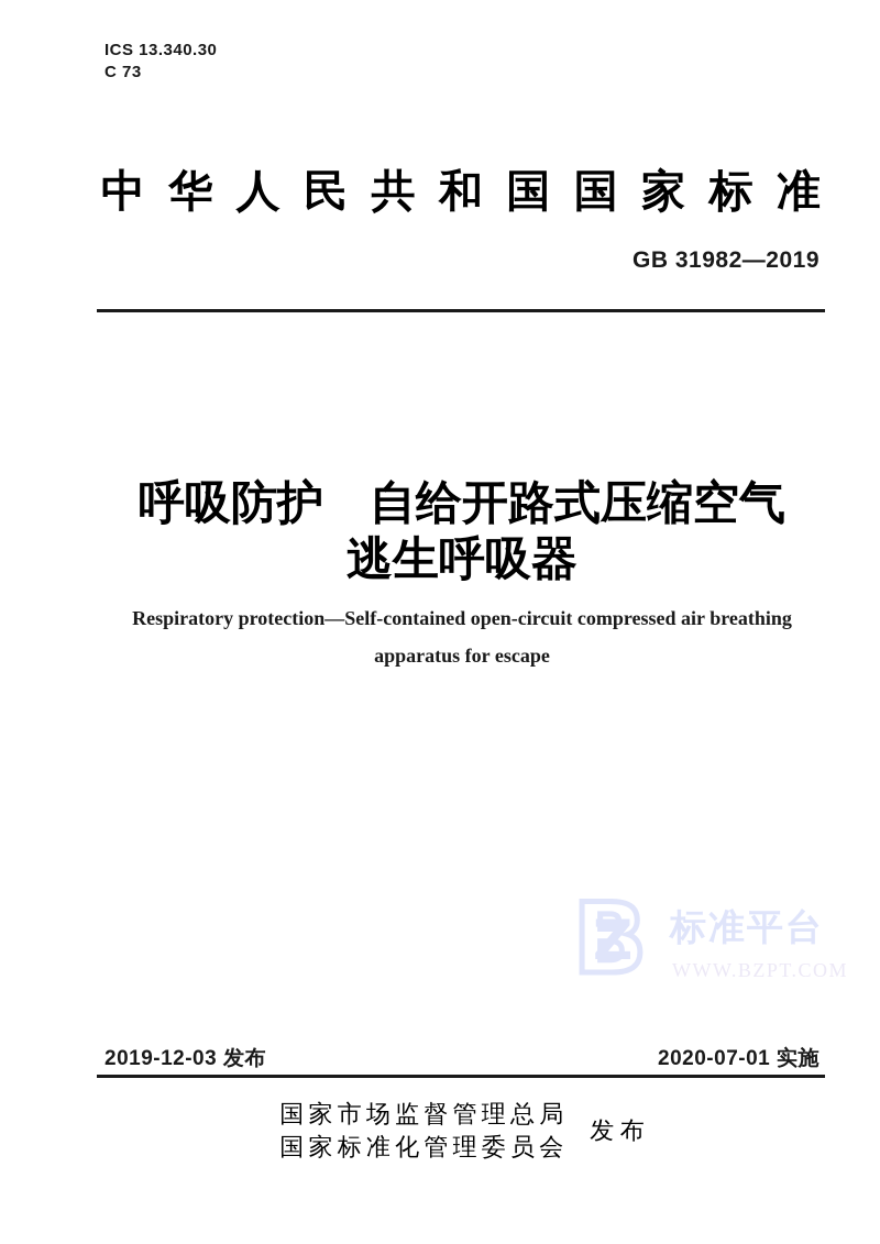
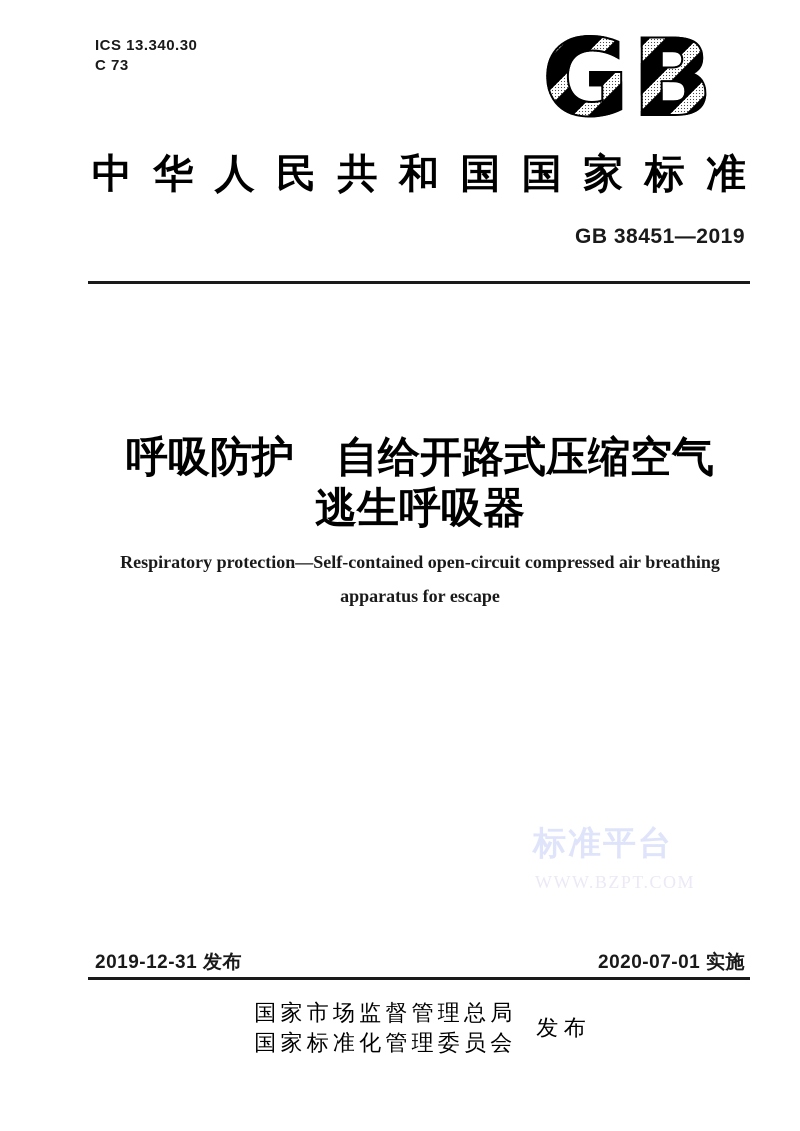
  ICS 13.340.30
  C 73
+ GB
  中华人民共和国国家标准
- GB 31982—2019
+ GB 38451—2019
  呼吸防护 自给开路式压缩空气
  逃生呼吸器
  Respiratory protection—Self-contained open-circuit compressed air breathing
  apparatus for escape
- B
- Z
  标准平台
- 2019-12-03 发布
+ 2019-12-31 发布
  2020-07-01 实施
  国家市场监督管理总局
  国家标准化管理委员会
  发 布
